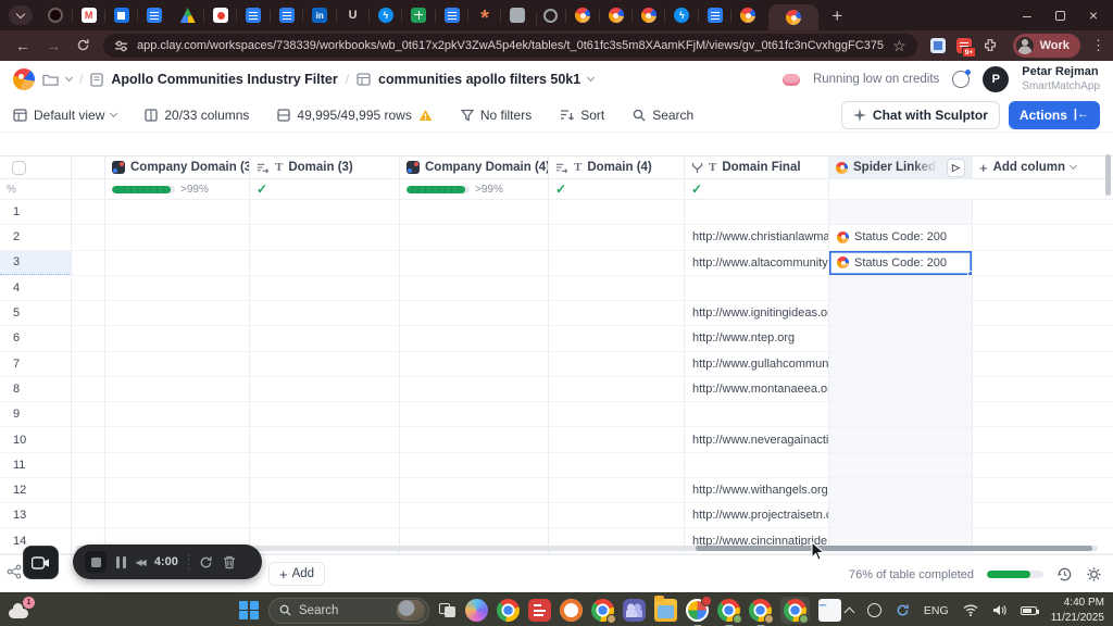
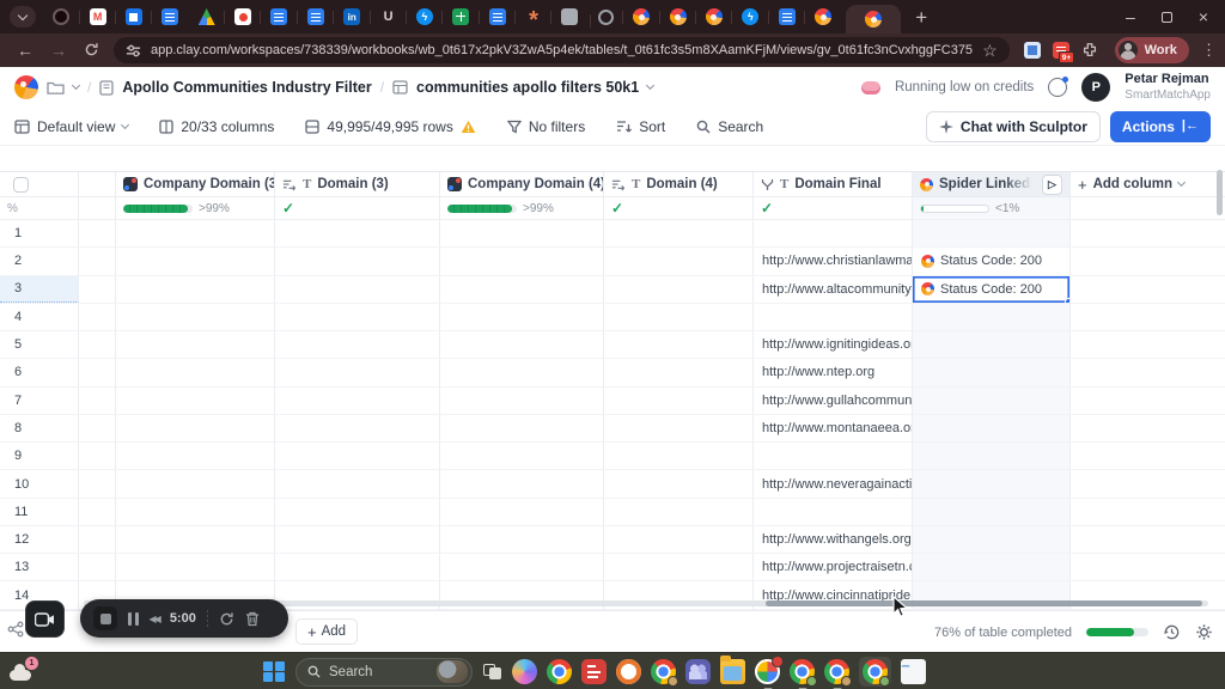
  +
  –
  ×
  ←
  →
  app.clay.com/workspaces/738339/workbooks/wb_0t617x2pkV3ZwA5p4ek/tables/t_0t61fc3s5m8XAamKFjM/views/gv_0t61fc3nCvxhggFC375
  ☆
  Work
  ⋮
  /
  Apollo Communities Industry Filter
  /
  communities apollo filters 50k1
  Running low on credits
  P
  Petar Rejman
  SmartMatchApp
  Default view
  20/33 columns
  49,995/49,995 rows
  No filters
  Sort
  Search
  Chat with Sculptor
  Actions
  |
  ←
  Company Domain (3
  T
  Domain (3)
  Company Domain (4
  T
  Domain (4)
  T
  Domain Final
  ▷
  +
  Add column
  %
  >99%
  ✓
  >99%
  ✓
  ✓
+ <1%
  1
  2
  http://www.christianlawma
  Status Code: 200
  3
  http://www.altacommunity
  Status Code: 200
  4
  5
  http://www.ignitingideas.o
  6
  http://www.ntep.org
  7
  http://www.gullahcommun
  8
  http://www.montanaeea.o
  9
  10
  http://www.neveragainacti
  11
  12
  http://www.withangels.org
  13
  http://www.projectraisetn.
  14
  http://www.cincinnatipride
  +
  Add
  76% of table completed
  ◀◀
- 4:00
+ 5:00
  Search
- ENG
- 4:40 PM
- 11/21/2025
